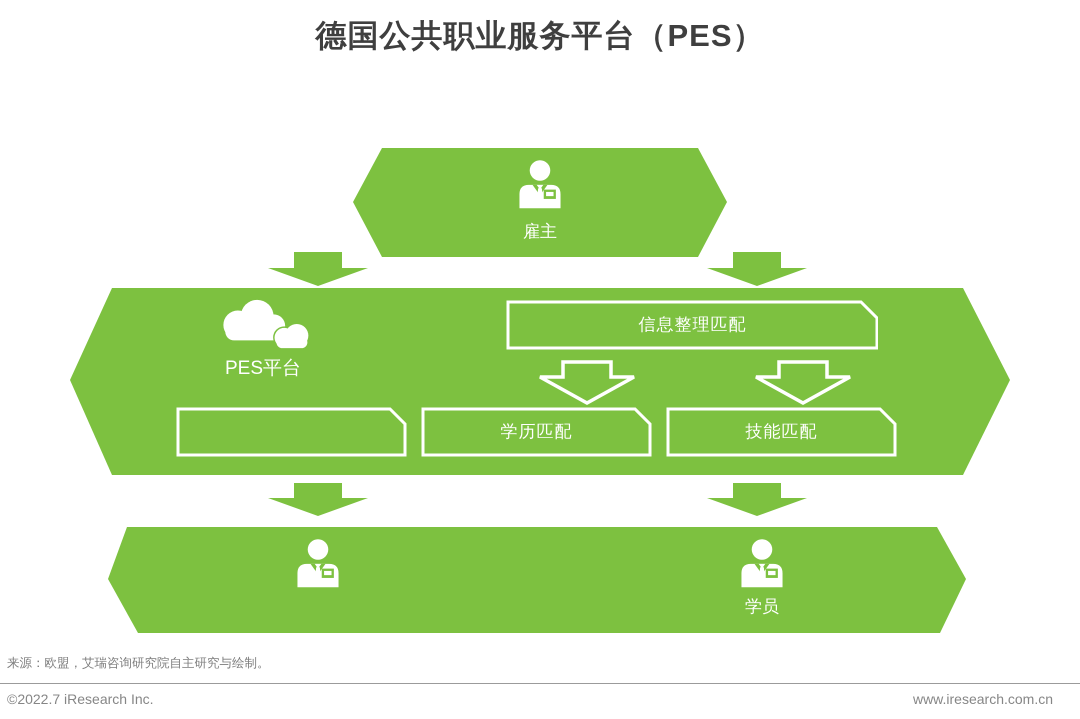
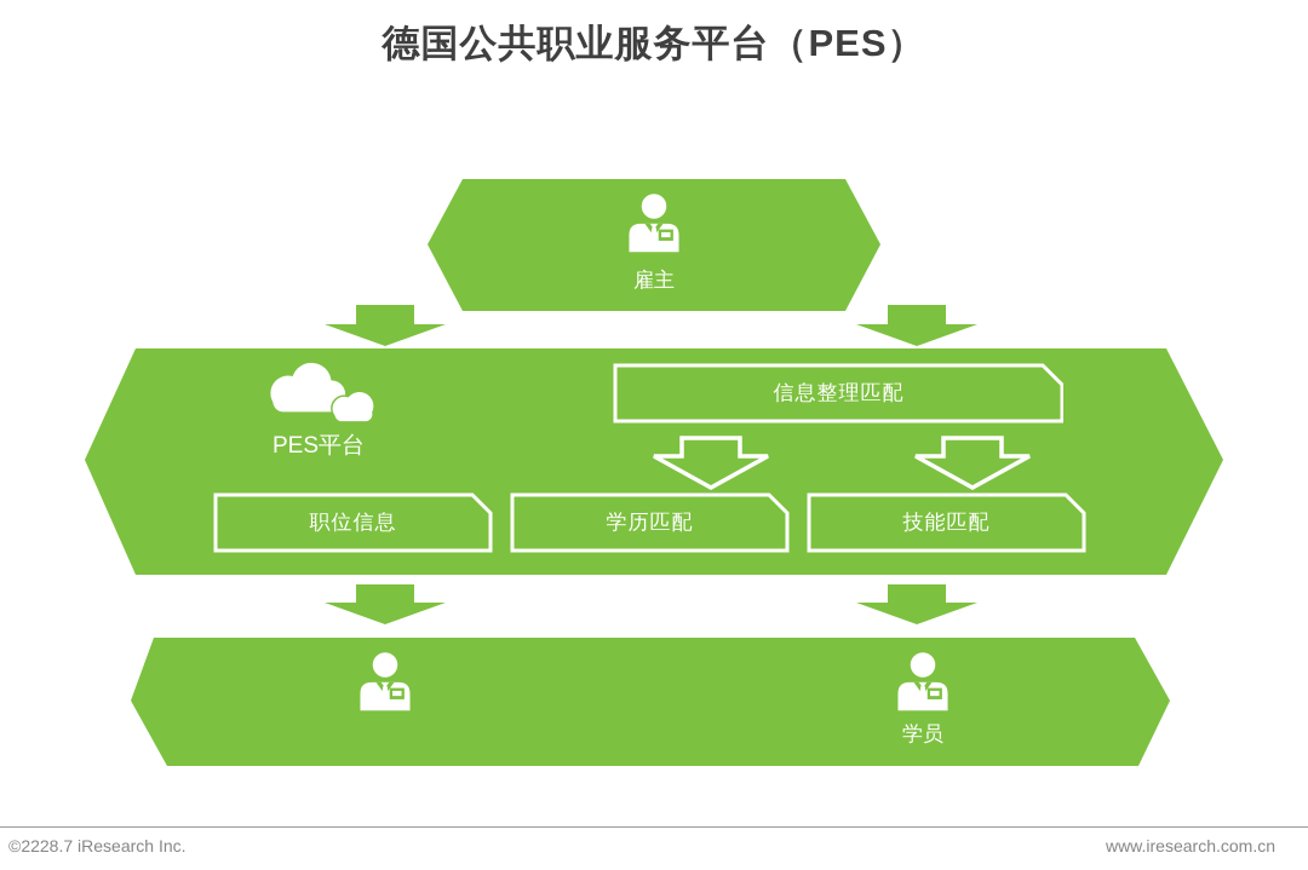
  德国公共职业服务平台（PES）
  雇主
  PES平台
  信息整理匹配
+ 职位信息
  学历匹配
  技能匹配
  学员
- 来源：欧盟，艾瑞咨询研究院自主研究与绘制。
- ©2022.7 iResearch Inc.
+ ©2228.7 iResearch Inc.
  www.iresearch.com.cn
